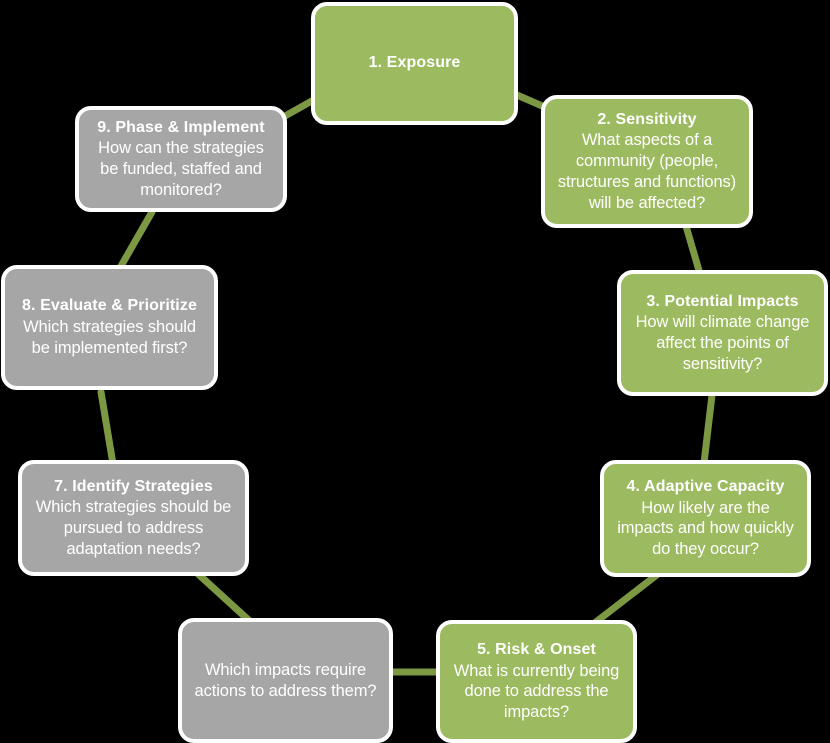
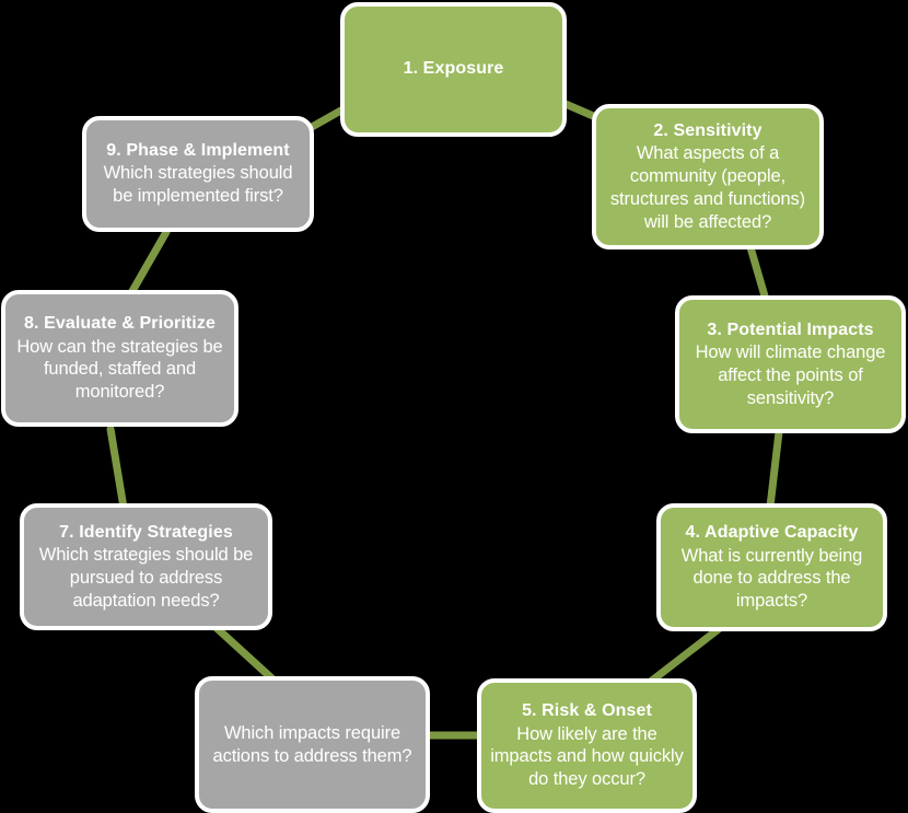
  1. Exposure
  2. Sensitivity
  What aspects of a community (people, structures and functions) will be affected?
  3. Potential Impacts
  How will climate change affect the points of sensitivity?
  4. Adaptive Capacity
- How likely are the impacts and how quickly do they occur?
+ What is currently being done to address the impacts?
  5. Risk & Onset
- What is currently being done to address the impacts?
+ How likely are the impacts and how quickly do they occur?
  Which impacts require actions to address them?
  7. Identify Strategies
  Which strategies should be pursued to address adaptation needs?
  8. Evaluate & Prioritize
- Which strategies should be implemented first?
+ How can the strategies be funded, staffed and monitored?
  9. Phase & Implement
- How can the strategies be funded, staffed and monitored?
+ Which strategies should be implemented first?
